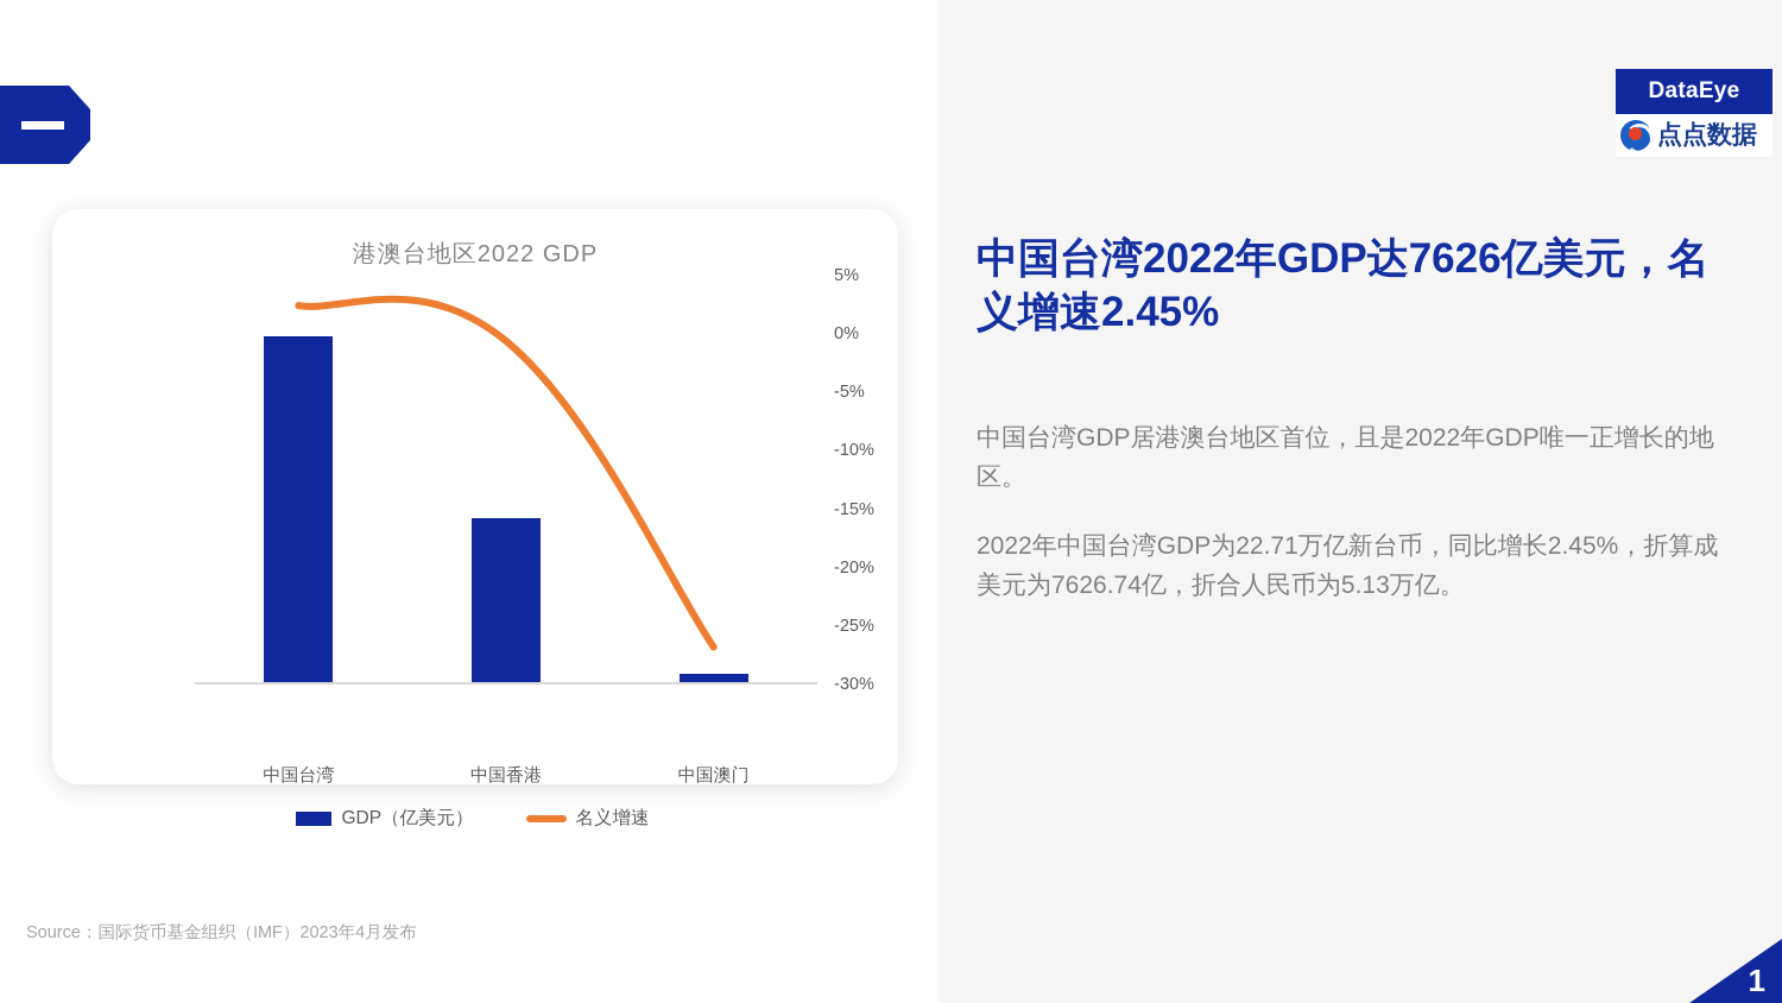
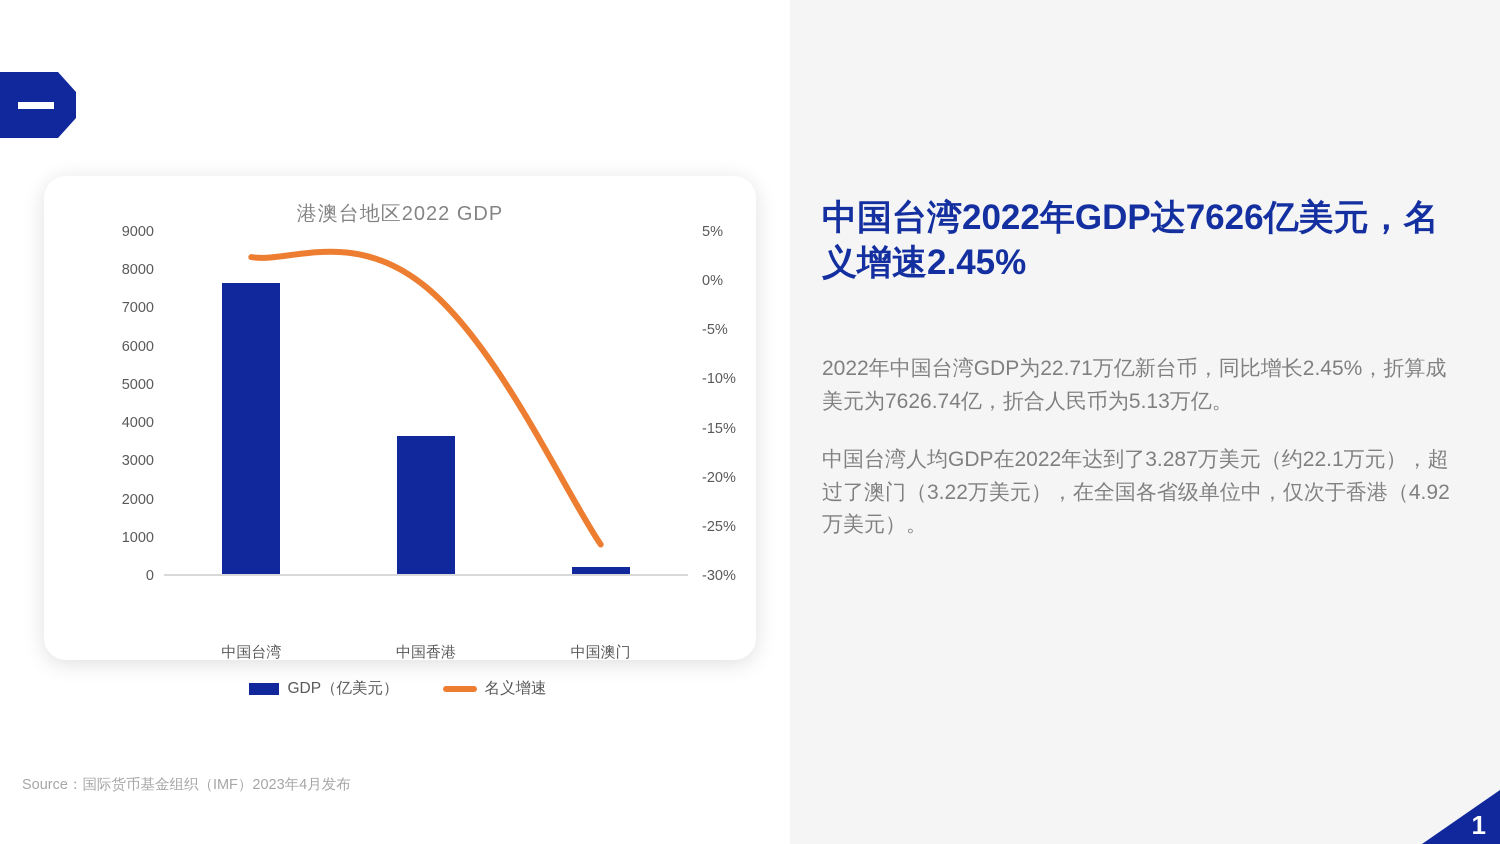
- DataEye
- 点点数据
  港澳台地区2022 GDP
+ 9000
+ 8000
+ 7000
+ 6000
+ 5000
+ 4000
+ 3000
+ 2000
+ 1000
+ 0
  5%
  0%
  -5%
  -10%
  -15%
  -20%
  -25%
  -30%
  中国台湾
  中国香港
  中国澳门
  GDP（亿美元）
  名义增速
  Source：国际货币基金组织（IMF）2023年4月发布
  中国台湾2022年GDP达7626亿美元，名义增速2.45%
- 中国台湾GDP居港澳台地区首位，且是2022年GDP唯一正增长的地区。
  2022年中国台湾GDP为22.71万亿新台币，同比增长2.45%，折算成美元为7626.74亿，折合人民币为5.13万亿。
+ 中国台湾人均GDP在2022年达到了3.287万美元（约22.1万元），超过了澳门（3.22万美元），在全国各省级单位中，仅次于香港（4.92万美元）。
  1
